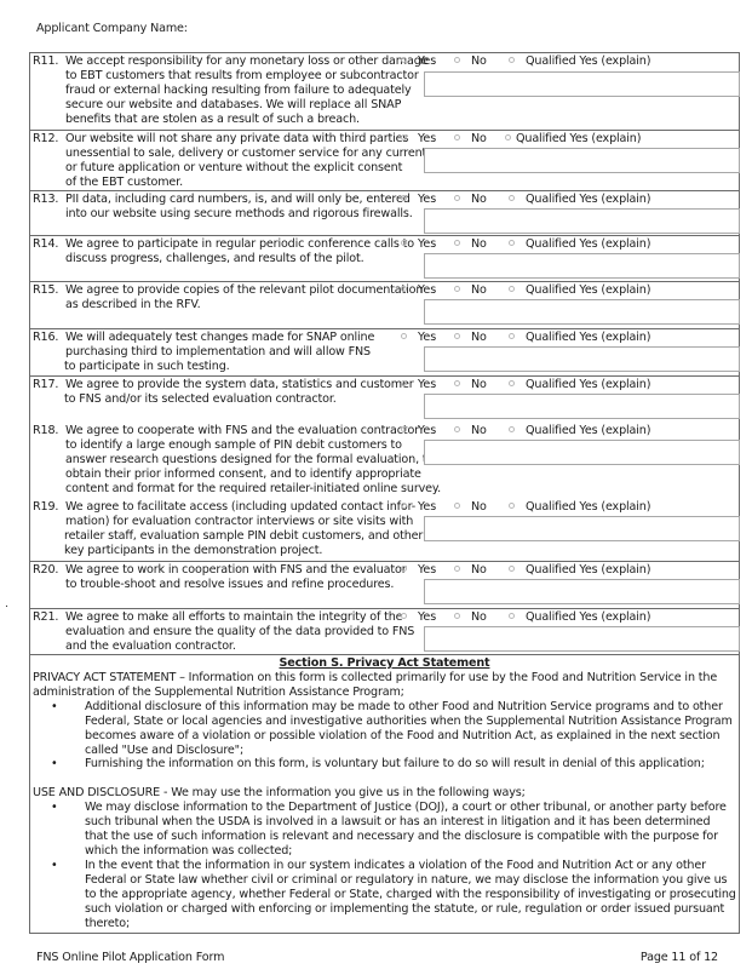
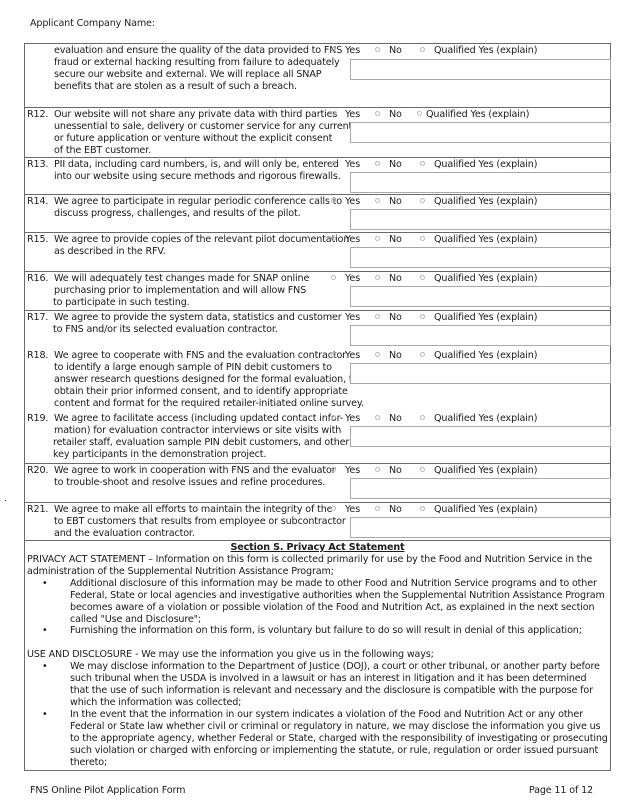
  Applicant Company Name:
- R11. We accept responsibility for any monetary loss or other damage
- to EBT customers that results from employee or subcontractor
+ evaluation and ensure the quality of the data provided to FNS
  fraud or external hacking resulting from failure to adequately
- secure our website and databases. We will replace all SNAP
+ secure our website and external. We will replace all SNAP
  benefits that are stolen as a result of such a breach.
  Yes
  No
  Qualified Yes (explain)
  R12. Our website will not share any private data with third parties
  unessential to sale, delivery or customer service for any curren
  or future application or venture without the explicit consent
  of the EBT customer.
  Yes
  No
  Qualified Yes (explain)
  R13. PII data, including card numbers, is, and will only be, entered
  into our website using secure methods and rigorous firewalls.
  Yes
  No
  Qualified Yes (explain)
  R14. We agree to participate in regular periodic conference calls to
  discuss progress, challenges, and results of the pilot.
  Yes
  No
  Qualified Yes (explain)
  R15. We agree to provide copies of the relevant pilot documentation
  as described in the RFV.
  Yes
  No
  Qualified Yes (explain)
  R16. We will adequately test changes made for SNAP online
- purchasing third to implementation and will allow FNS
+ purchasing prior to implementation and will allow FNS
  to participate in such testing.
  Yes
  No
  Qualified Yes (explain)
  R17. We agree to provide the system data, statistics and customer
  to FNS and/or its selected evaluation contractor.
  Yes
  No
  Qualified Yes (explain)
  R18. We agree to cooperate with FNS and the evaluation contractor
  to identify a large enough sample of PIN debit customers to
  answer research questions designed for the formal evaluation,
  obtain their prior informed consent, and to identify appropriate
  content and format for the required retailer-initiated online survey.
  Yes
  No
  Qualified Yes (explain)
  R19. We agree to facilitate access (including updated contact infor-
  mation) for evaluation contractor interviews or site visits with
  retailer staff, evaluation sample PIN debit customers, and other
  key participants in the demonstration project.
  Yes
  No
  Qualified Yes (explain)
  R20. We agree to work in cooperation with FNS and the evaluator
  to trouble-shoot and resolve issues and refine procedures.
  Yes
  No
  Qualified Yes (explain)
  R21. We agree to make all efforts to maintain the integrity of the
- evaluation and ensure the quality of the data provided to FNS
+ to EBT customers that results from employee or subcontractor
  and the evaluation contractor.
  Yes
  No
  Qualified Yes (explain)
  Section S. Privacy Act Statement
  PRIVACY ACT STATEMENT – Information on this form is collected primarily for use by the Food and Nutrition Service in the administration of the Supplemental Nutrition Assistance Program;
  •
  Additional disclosure of this information may be made to other Food and Nutrition Service programs and to other Federal, State or local agencies and investigative authorities when the Supplemental Nutrition Assistance Program becomes aware of a violation or possible violation of the Food and Nutrition Act, as explained in the next section called "Use and Disclosure";
  •
  Furnishing the information on this form, is voluntary but failure to do so will result in denial of this application;
  USE AND DISCLOSURE - We may use the information you give us in the following ways;
  •
  We may disclose information to the Department of Justice (DOJ), a court or other tribunal, or another party before such tribunal when the USDA is involved in a lawsuit or has an interest in litigation and it has been determined that the use of such information is relevant and necessary and the disclosure is compatible with the purpose for which the information was collected;
  •
  In the event that the information in our system indicates a violation of the Food and Nutrition Act or any other Federal or State law whether civil or criminal or regulatory in nature, we may disclose the information you give us to the appropriate agency, whether Federal or State, charged with the responsibility of investigating or prosecuting such violation or charged with enforcing or implementing the statute, or rule, regulation or order issued pursuant thereto;
  .
  FNS Online Pilot Application Form
  Page 11 of 12
